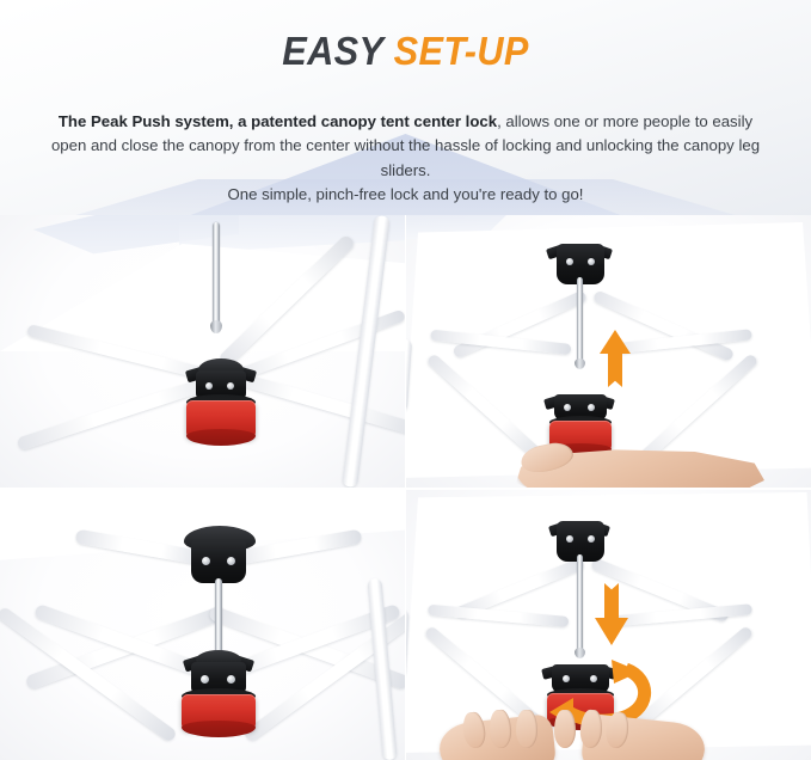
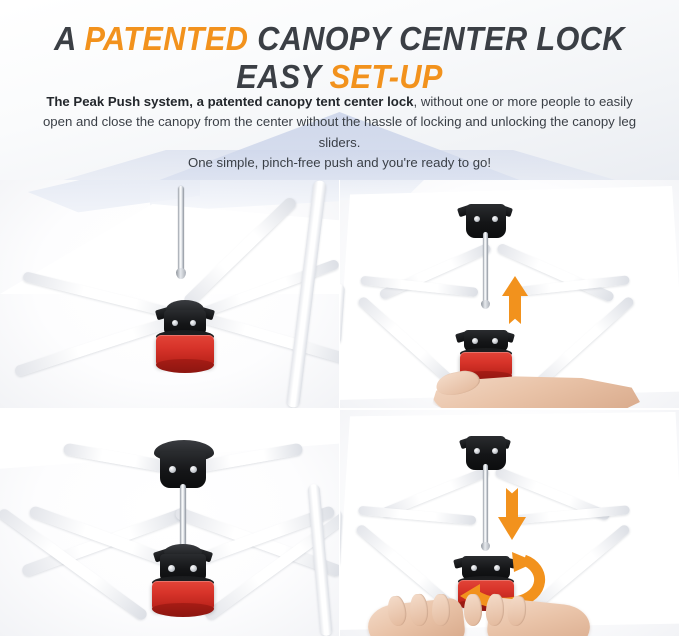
+ A PATENTED CANOPY CENTER LOCK
  EASY SET-UP
- The Peak Push system, a patented canopy tent center lock, allows one or more people to easily open and close the canopy from the center without the hassle of locking and unlocking the canopy leg sliders.
+ The Peak Push system, a patented canopy tent center lock, without one or more people to easily open and close the canopy from the center without the hassle of locking and unlocking the canopy leg sliders.
- One simple, pinch-free lock and you're ready to go!
+ One simple, pinch-free push and you're ready to go!
